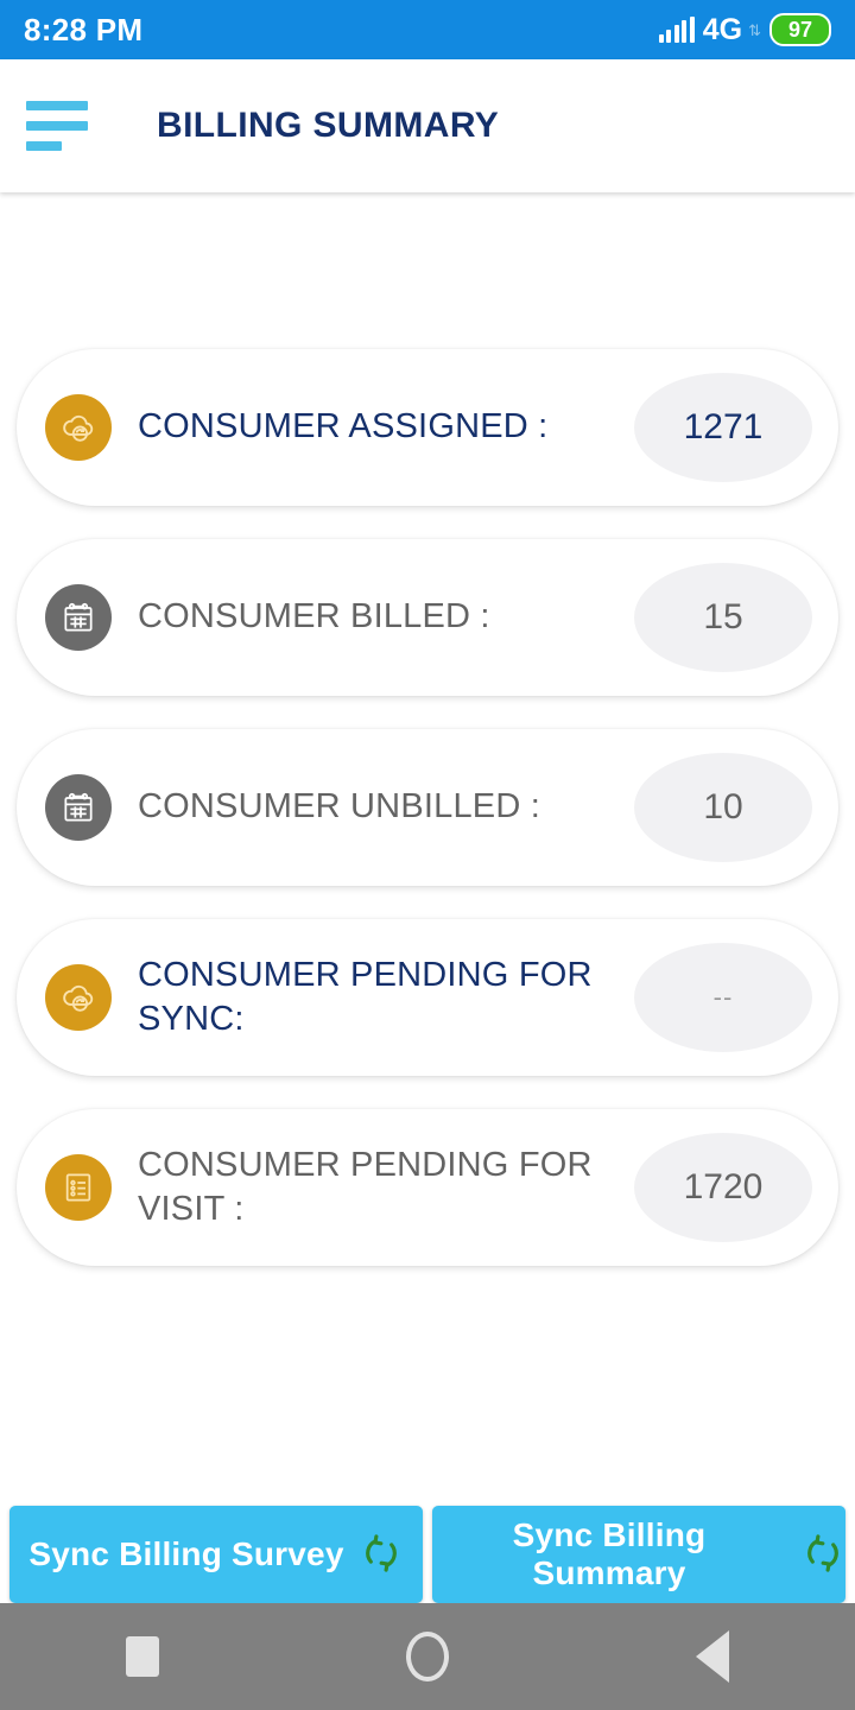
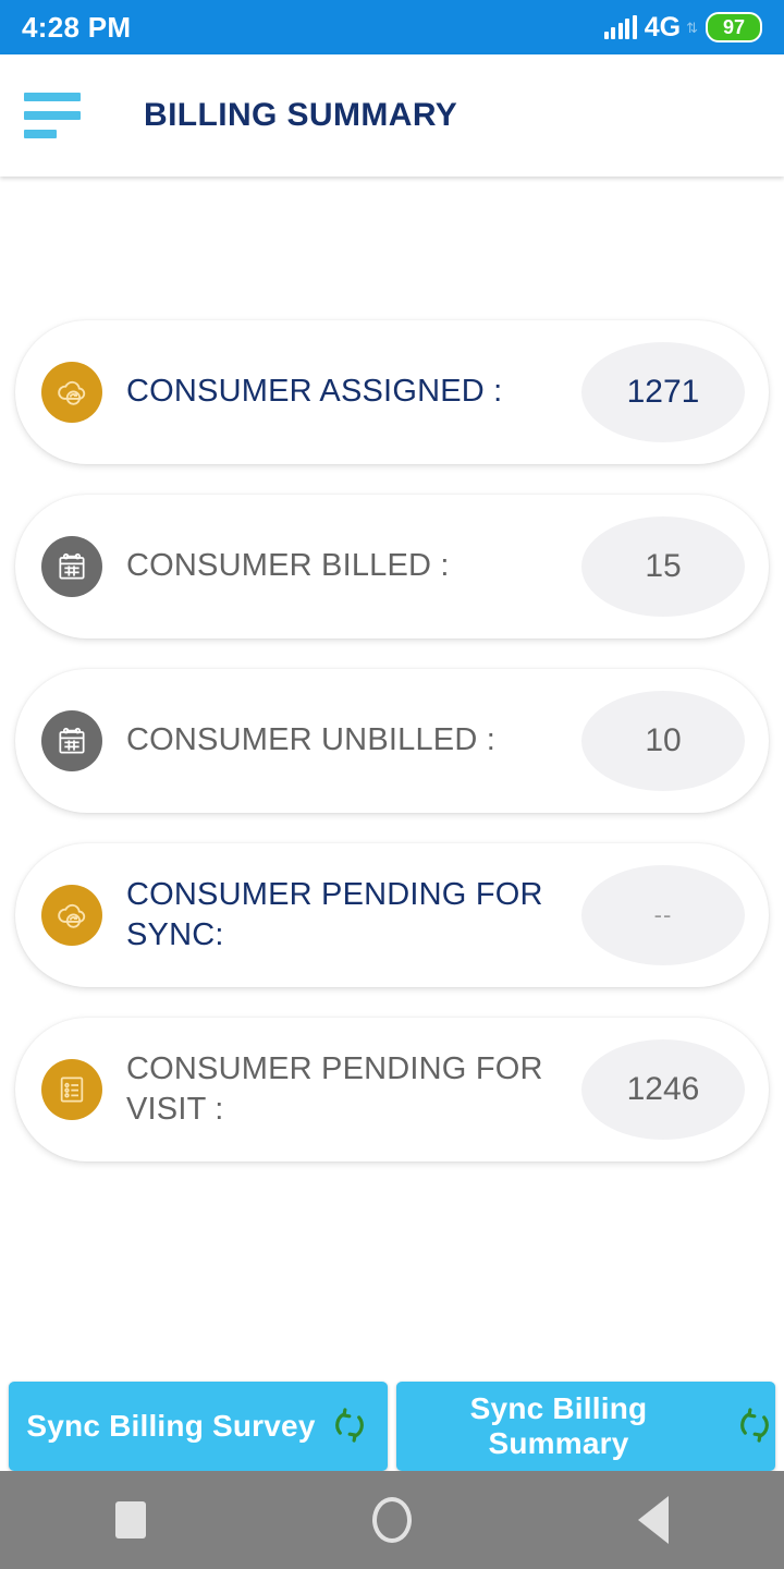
- 8:28 PM
+ 4:28 PM
  4G
  ⇅
  97
  BILLING SUMMARY
  CONSUMER ASSIGNED :
  1271
  CONSUMER BILLED :
  15
  CONSUMER UNBILLED :
  10
  CONSUMER PENDING FOR SYNC:
  --
  CONSUMER PENDING FOR VISIT :
- 1720
+ 1246
  Sync Billing Survey
  Sync Billing Summary
